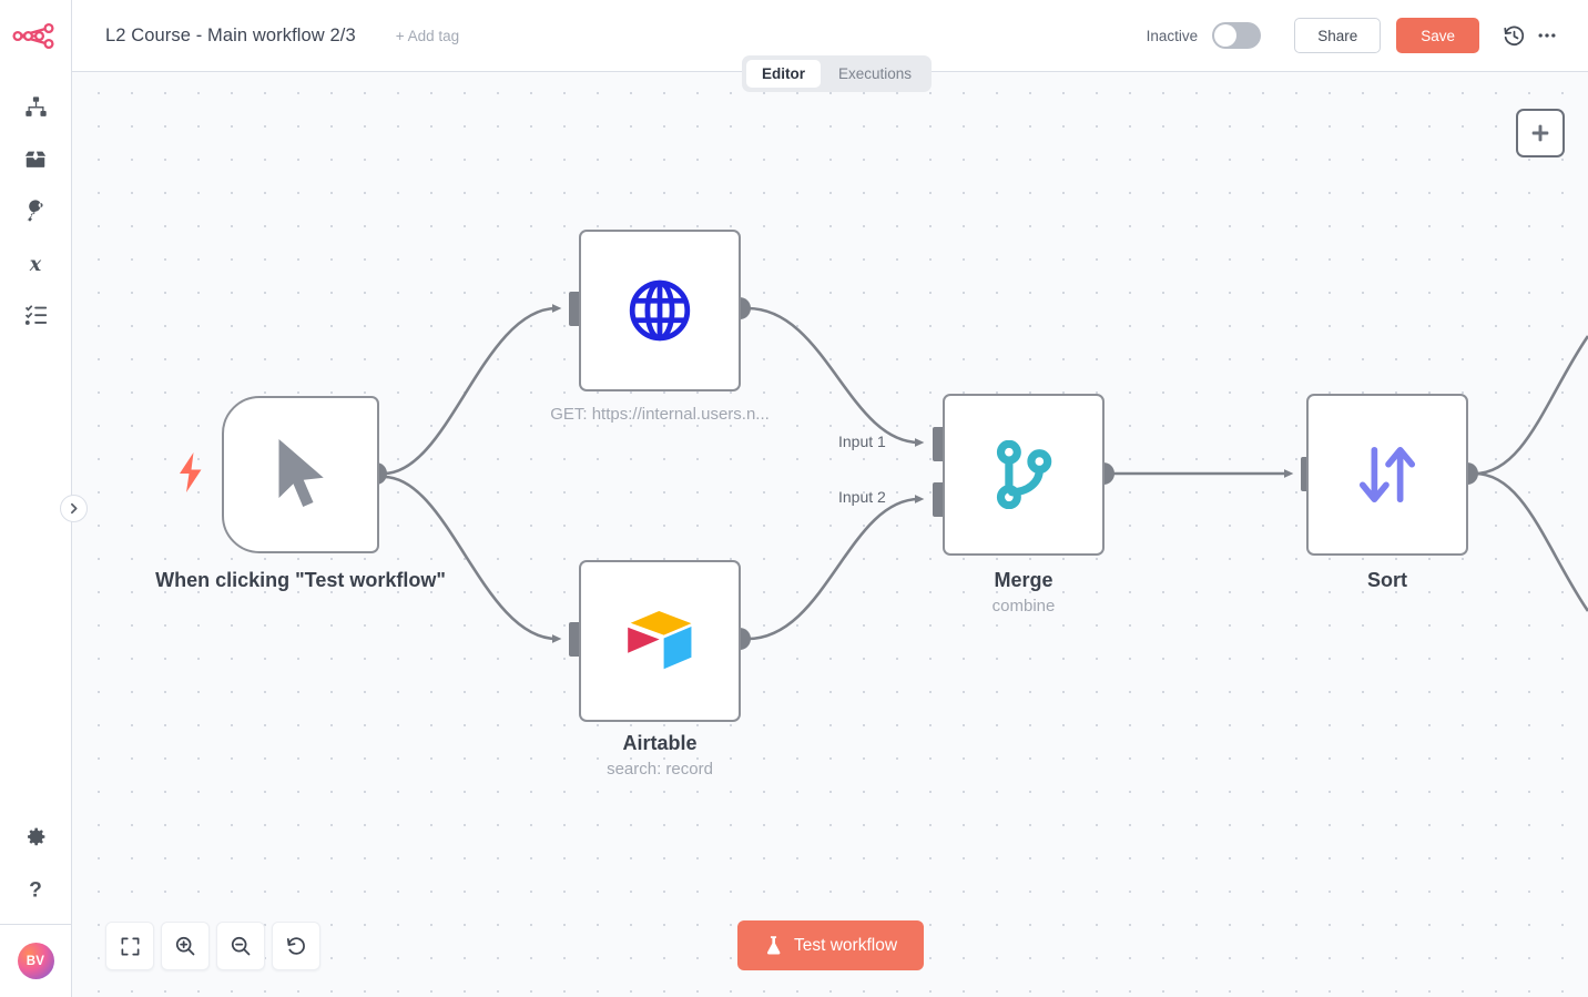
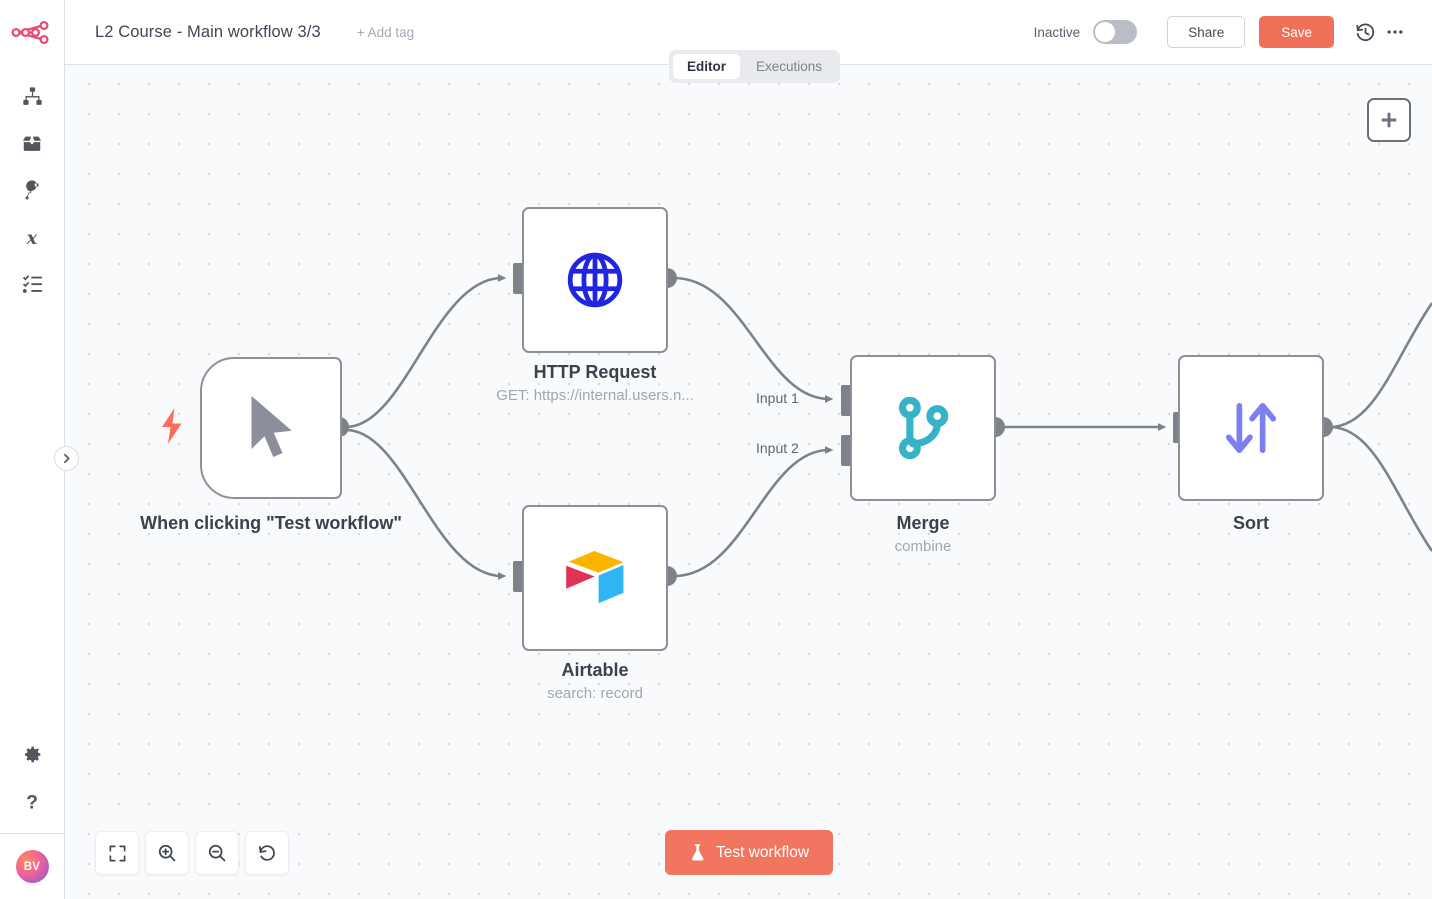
  x
  ?
  BV
- L2 Course - Main workflow 2/3
+ L2 Course - Main workflow 3/3
  + Add tag
  Inactive
  Share
  Save
  Editor
  Executions
  When clicking "Test workflow"
+ HTTP Request
  GET: https://internal.users.n...
  Airtable
  search: record
  Input 1
  Input 2
  Merge
  combine
  Sort
  Test workflow
